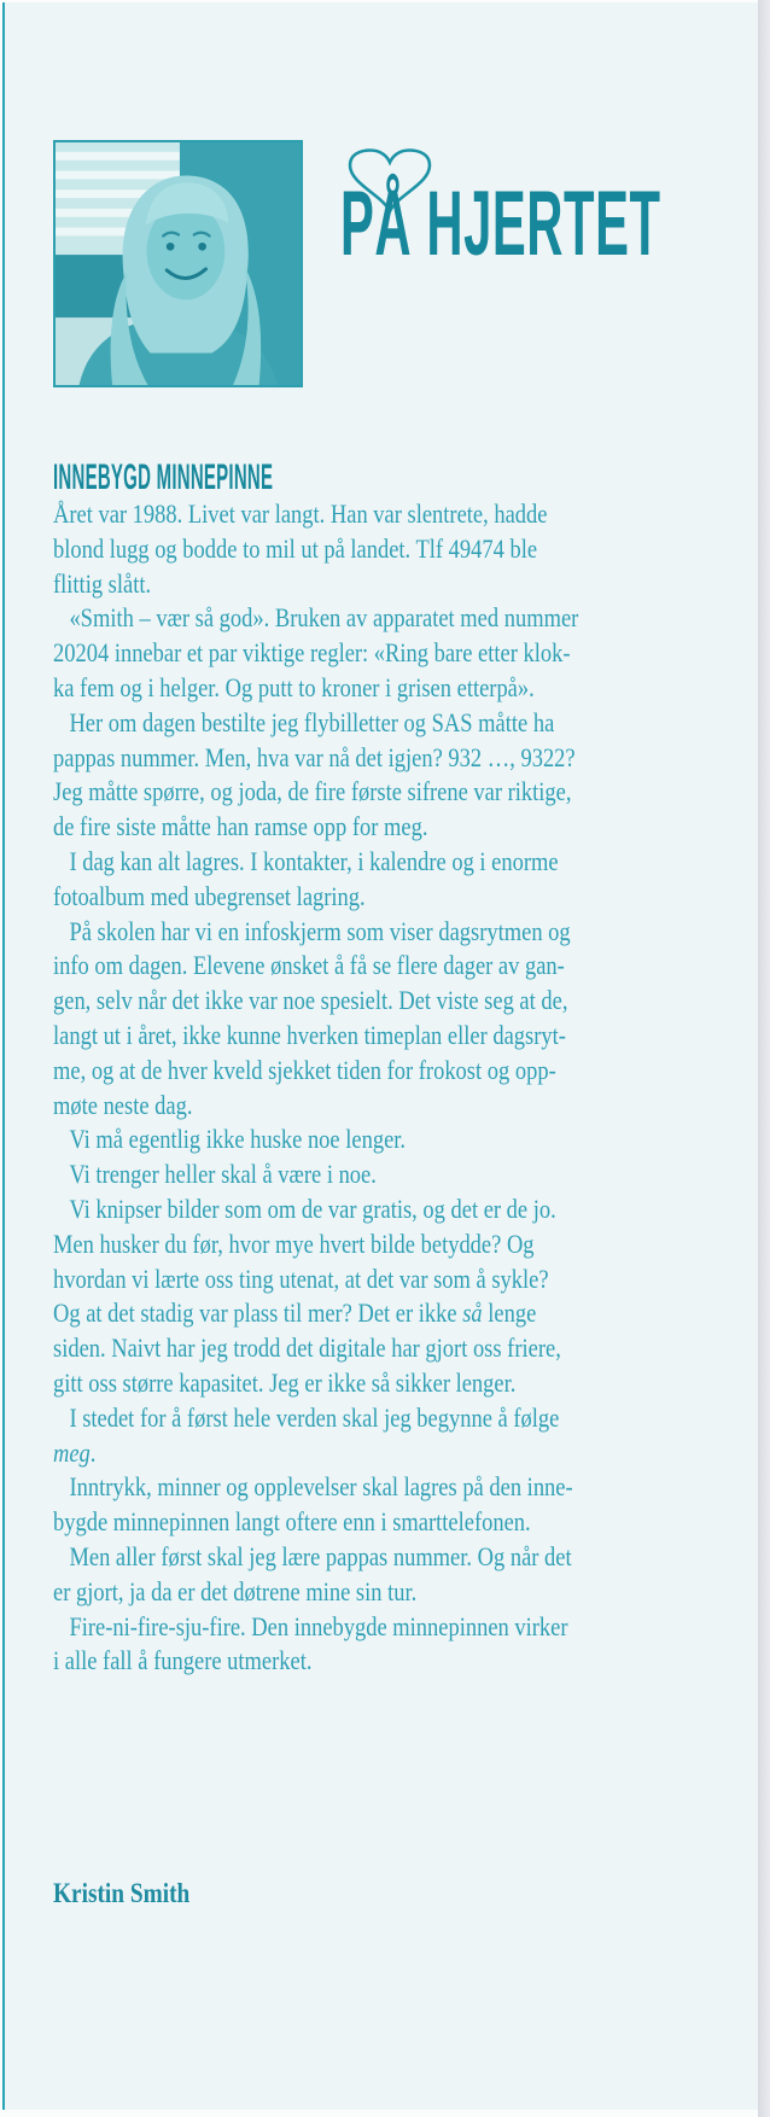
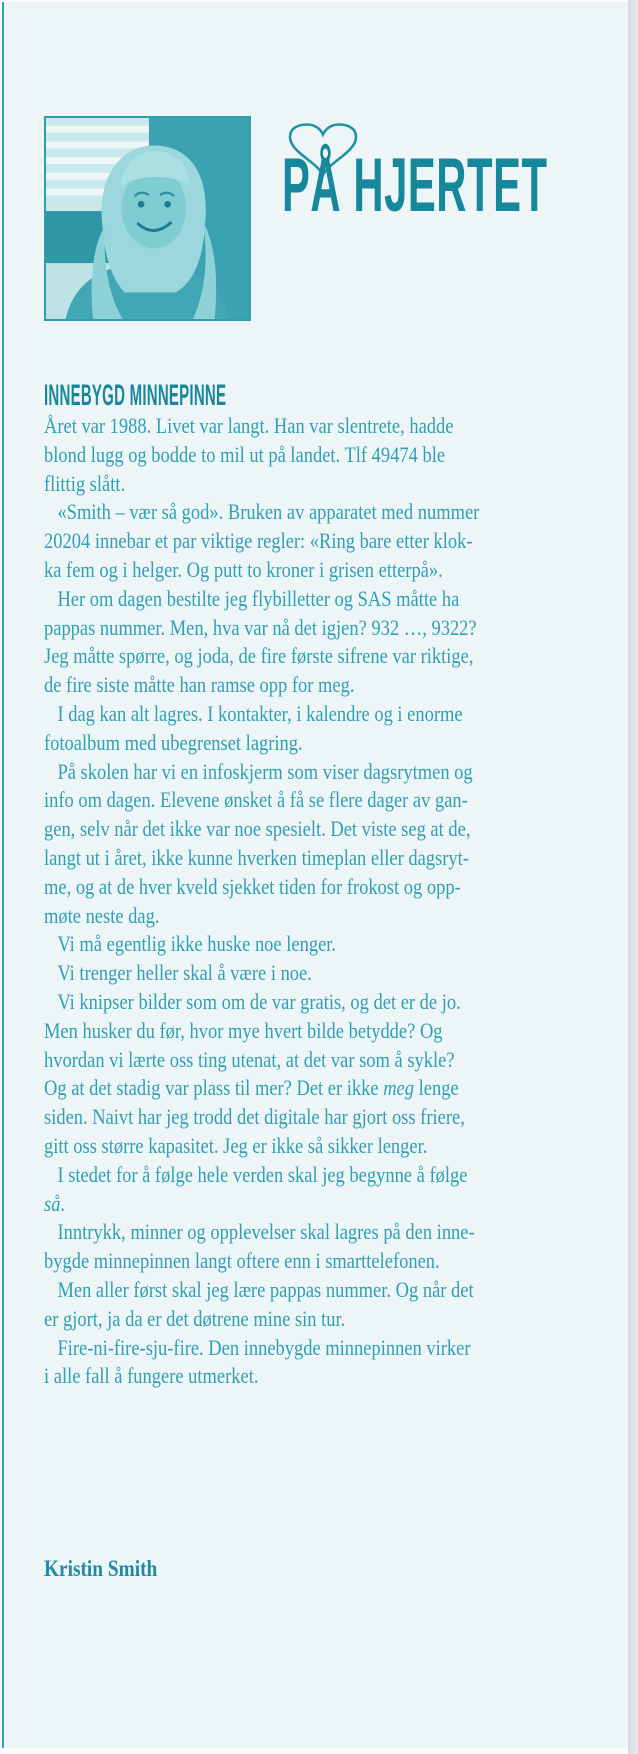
  PÅ HJERTET
  INNEBYGD MINNEPINNE
  Året var 1988. Livet var langt. Han var slentrete, hadde
  blond lugg og bodde to mil ut på landet. Tlf 49474 ble
  flittig slått.
  «Smith – vær så god». Bruken av apparatet med nummer
  20204 innebar et par viktige regler: «Ring bare etter klok-
  ka fem og i helger. Og putt to kroner i grisen etterpå».
  Her om dagen bestilte jeg flybilletter og SAS måtte ha
  pappas nummer. Men, hva var nå det igjen? 932 …, 9322?
  Jeg måtte spørre, og joda, de fire første sifrene var riktige,
  de fire siste måtte han ramse opp for meg.
  I dag kan alt lagres. I kontakter, i kalendre og i enorme
  fotoalbum med ubegrenset lagring.
  På skolen har vi en infoskjerm som viser dagsrytmen og
  info om dagen. Elevene ønsket å få se flere dager av gan-
  gen, selv når det ikke var noe spesielt. Det viste seg at de,
  langt ut i året, ikke kunne hverken timeplan eller dagsryt-
  me, og at de hver kveld sjekket tiden for frokost og opp-
  møte neste dag.
  Vi må egentlig ikke huske noe lenger.
  Vi trenger heller skal å være i noe.
  Vi knipser bilder som om de var gratis, og det er de jo.
  Men husker du før, hvor mye hvert bilde betydde? Og
  hvordan vi lærte oss ting utenat, at det var som å sykle?
- Og at det stadig var plass til mer? Det er ikke så lenge
+ Og at det stadig var plass til mer? Det er ikke meg lenge
  siden. Naivt har jeg trodd det digitale har gjort oss friere,
  gitt oss større kapasitet. Jeg er ikke så sikker lenger.
- I stedet for å først hele verden skal jeg begynne å følge
+ I stedet for å følge hele verden skal jeg begynne å følge
- meg.
+ så.
  Inntrykk, minner og opplevelser skal lagres på den inne-
  bygde minnepinnen langt oftere enn i smarttelefonen.
  Men aller først skal jeg lære pappas nummer. Og når det
  er gjort, ja da er det døtrene mine sin tur.
  Fire-ni-fire-sju-fire. Den innebygde minnepinnen virker
  i alle fall å fungere utmerket.
  Kristin Smith
